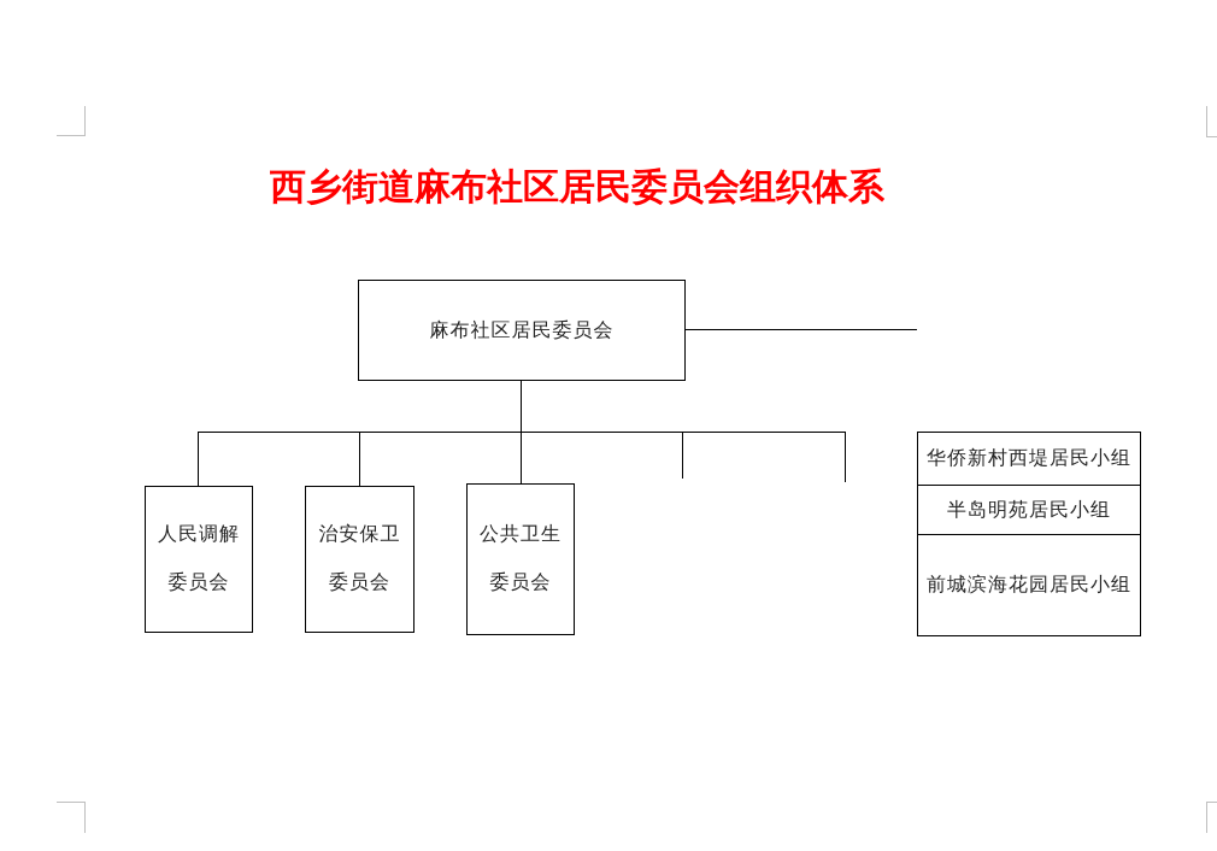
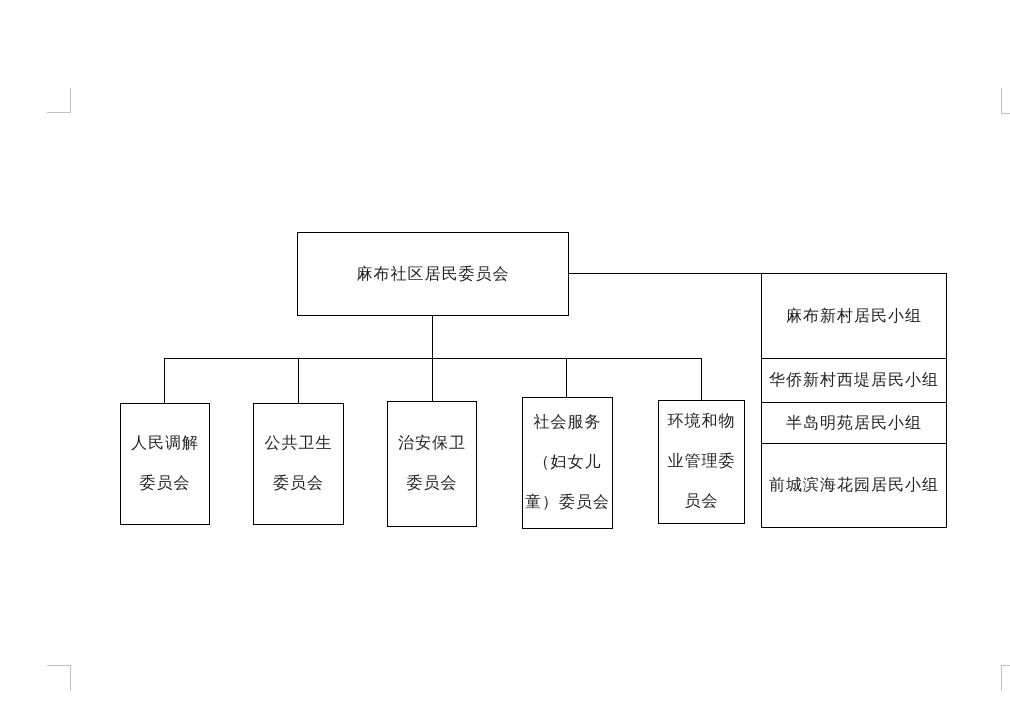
- 西乡街道麻布社区居民委员会组织体系
  麻布社区居民委员会
  人民调解
  委员会
- 治安保卫
+ 公共卫生
  委员会
- 公共卫生
+ 治安保卫
  委员会
+ 社会服务
+ （妇女儿
+ 童）委员会
+ 环境和物
+ 业管理委
+ 员会
+ 麻布新村居民小组
  华侨新村西堤居民小组
  半岛明苑居民小组
  前城滨海花园居民小组
